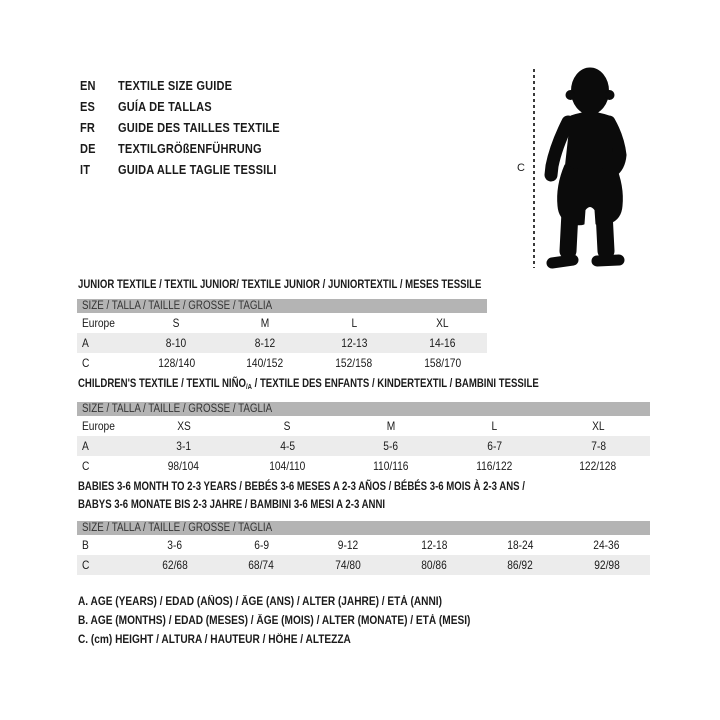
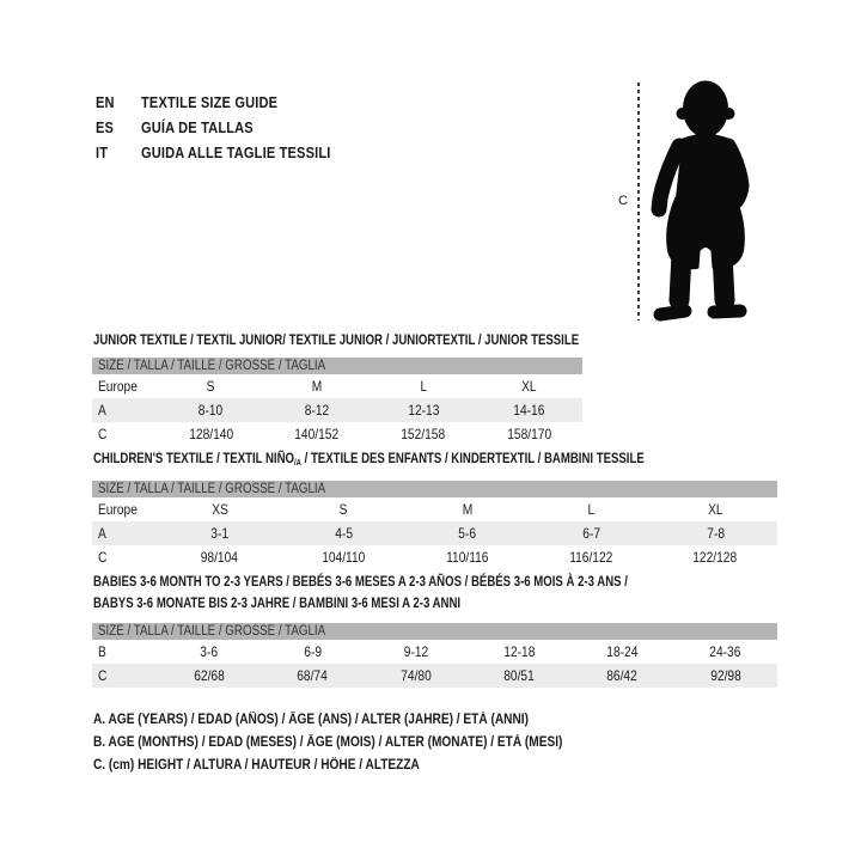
  EN
  TEXTILE SIZE GUIDE
  ES
  GUÍA DE TALLAS
- FR
- GUIDE DES TAILLES TEXTILE
- DE
- TEXTILGRÖßENFÜHRUNG
  IT
  GUIDA ALLE TAGLIE TESSILI
  C
- JUNIOR TEXTILE / TEXTIL JUNIOR/ TEXTILE JUNIOR / JUNIORTEXTIL / MESES TESSILE
+ JUNIOR TEXTILE / TEXTIL JUNIOR/ TEXTILE JUNIOR / JUNIORTEXTIL / JUNIOR TESSILE
  CHILDREN'S TEXTILE / TEXTIL NIÑO/A / TEXTILE DES ENFANTS / KINDERTEXTIL / BAMBINI TESSILE
  BABIES 3-6 MONTH TO 2-3 YEARS / BEBÉS 3-6 MESES A 2-3 AÑOS / BÉBÉS 3-6 MOIS À 2-3 ANS /
  BABYS 3-6 MONATE BIS 2-3 JAHRE / BAMBINI 3-6 MESI A 2-3 ANNI
  SIZE / TALLA / TAILLE / GRÖSSE / TAGLIA
  Europe
  S
  M
  L
  XL
  A
  8-10
  8-12
  12-13
  14-16
  C
  128/140
  140/152
  152/158
  158/170
  SIZE / TALLA / TAILLE / GRÖSSE / TAGLIA
  Europe
  XS
  S
  M
  L
  XL
  A
  3-1
  4-5
  5-6
  6-7
  7-8
  C
  98/104
  104/110
  110/116
  116/122
  122/128
  SIZE / TALLA / TAILLE / GRÖSSE / TAGLIA
  B
  3-6
  6-9
  9-12
  12-18
  18-24
  24-36
  C
  62/68
  68/74
  74/80
- 80/86
+ 80/51
- 86/92
+ 86/42
  92/98
  A. AGE (YEARS) / EDAD (AÑOS) / ÂGE (ANS) / ALTER (JAHRE) / ETÀ (ANNI)
  B. AGE (MONTHS) / EDAD (MESES) / ÂGE (MOIS) / ALTER (MONATE) / ETÀ (MESI)
  C. (cm) HEIGHT / ALTURA / HAUTEUR / HÖHE / ALTEZZA
